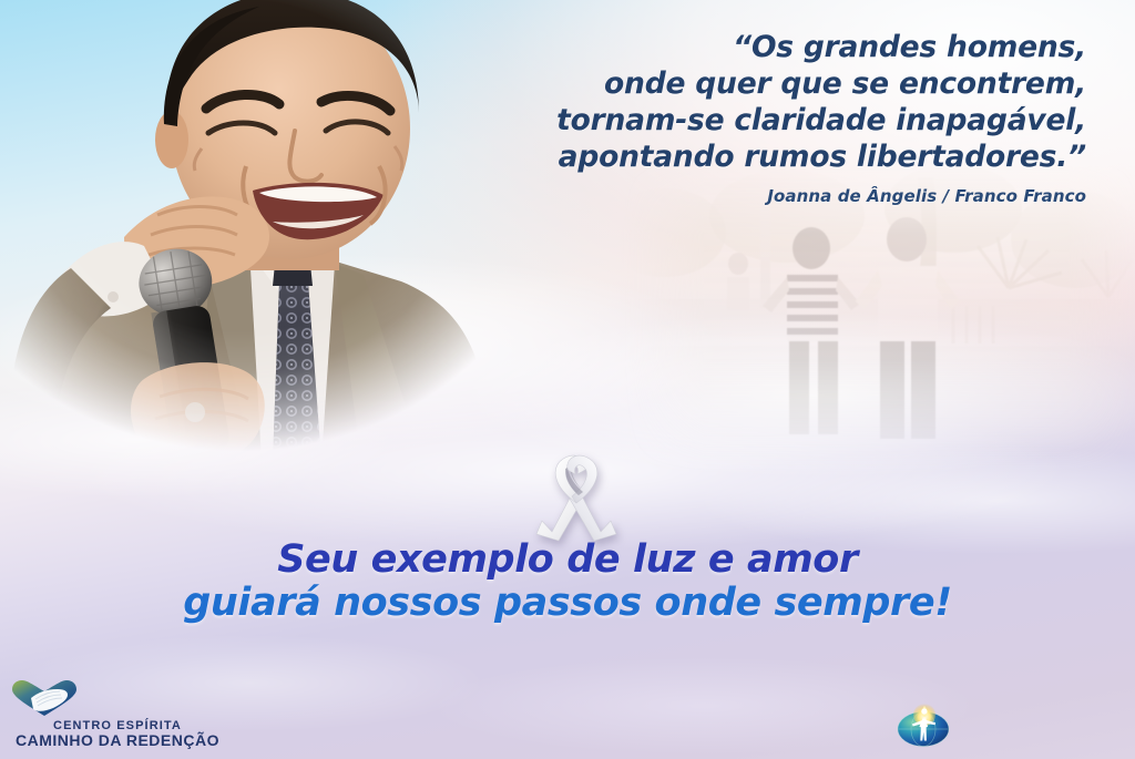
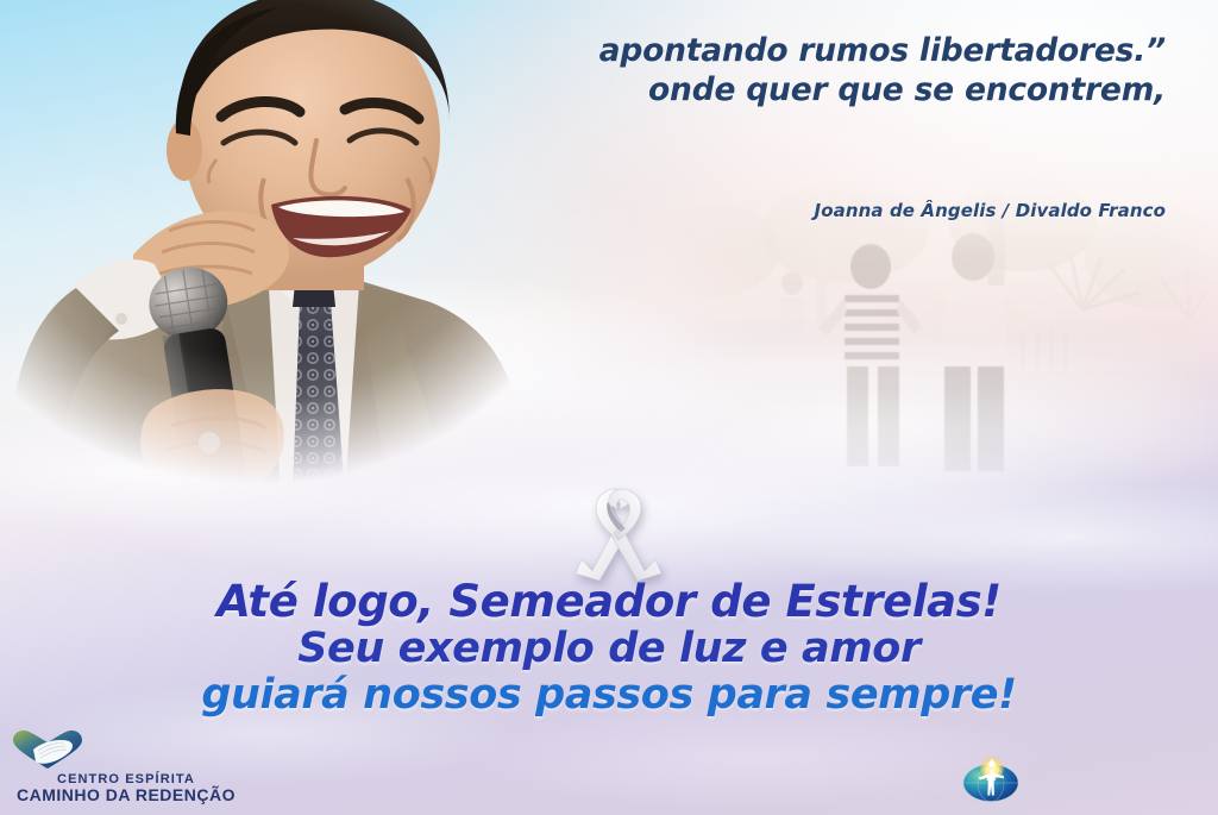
- “Os grandes homens,
- onde quer que se encontrem,
+ apontando rumos libertadores.”
- tornam-se claridade inapagável,
- apontando rumos libertadores.”
+ onde quer que se encontrem,
- Joanna de Ângelis / Franco Franco
+ Joanna de Ângelis / Divaldo Franco
+ Até logo, Semeador de Estrelas!
  Seu exemplo de luz e amor
- guiará nossos passos onde sempre!
+ guiará nossos passos para sempre!
  CENTRO ESPÍRITA
  CAMINHO DA REDENÇÃO
